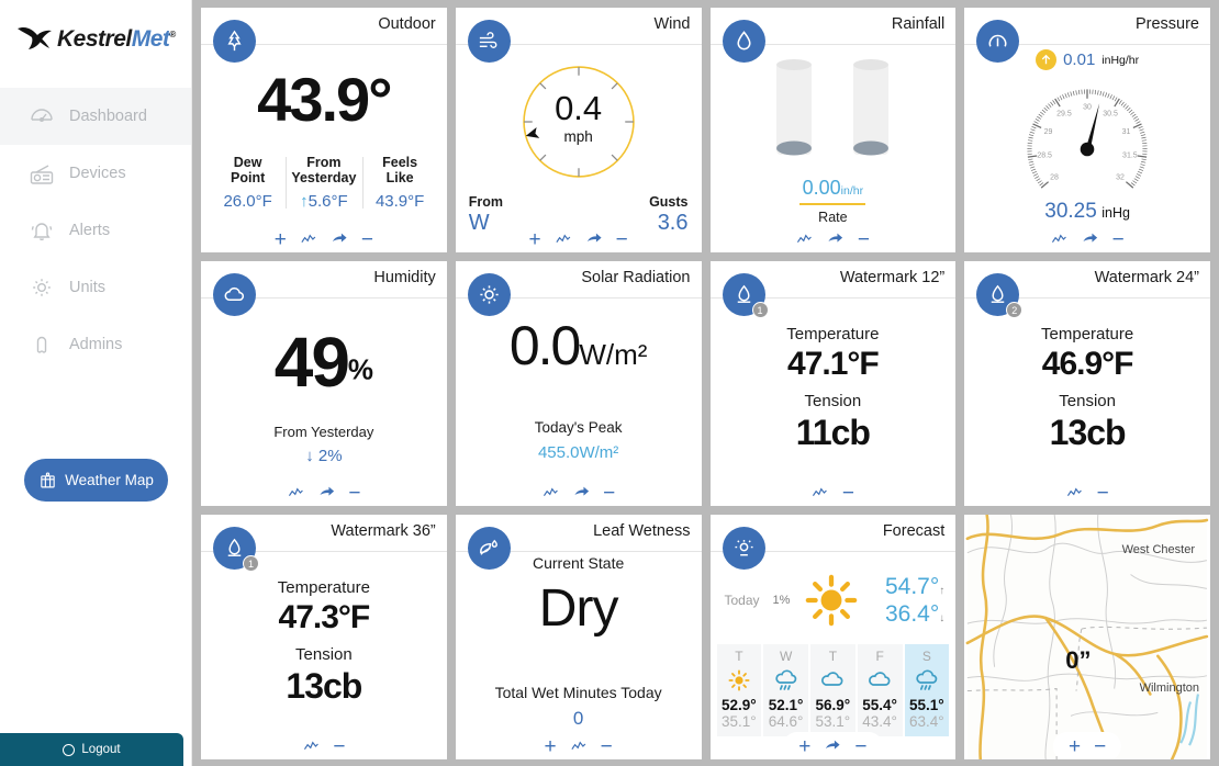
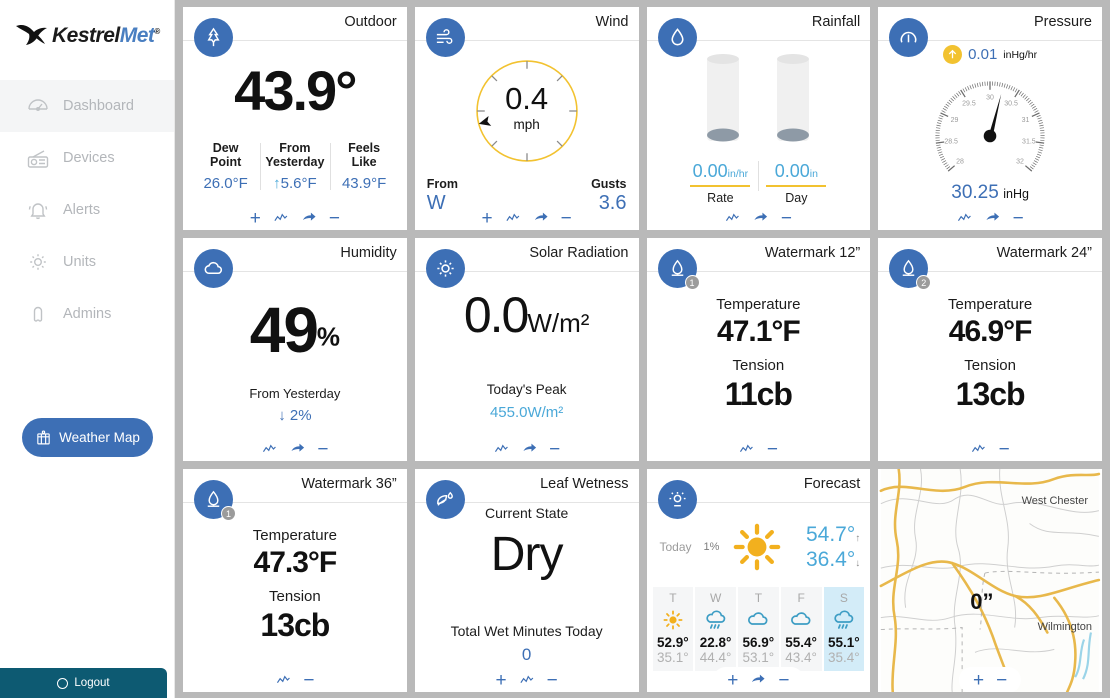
  KestrelMet®
  Dashboard
  Devices
  Alerts
  Units
  Admins
  Weather Map
  Logout
  Outdoor
  43.9°
  Dew
  Point
  26.0°F
  From
  Yesterday
  ↑5.6°F
  Feels
  Like
  43.9°F
  +
  −
  Wind
  0.4
  mph
  From
  W
  Gusts
  3.6
  +
  −
  Rainfall
  0.00in/hr
  Rate
+ 0.00in
+ Day
  −
  Pressure
  0.01
  inHg/hr
  30.25 inHg
  −
  Humidity
  49%
  From Yesterday
  ↓ 2%
  −
  Solar Radiation
  0.0W/m²
  Today's Peak
  455.0W/m²
  −
  1
  Watermark 12”
  Temperature
  47.1°F
  Tension
  11cb
  −
  2
  Watermark 24”
  Temperature
  46.9°F
  Tension
  13cb
  −
  1
  Watermark 36”
  Temperature
  47.3°F
  Tension
  13cb
  −
  Leaf Wetness
  Current State
  Dry
  Total Wet Minutes Today
  0
  +
  −
  Forecast
  Today
  1%
  54.7°↑
  36.4°↓
  T
  52.9°
  35.1°
  W
- 52.1°
+ 22.8°
- 64.6°
+ 44.4°
  T
  56.9°
  53.1°
  F
  55.4°
  43.4°
  S
  55.1°
- 63.4°
+ 35.4°
  +
  −
  West Chester
  Wilmington
  0”
  +
  −
